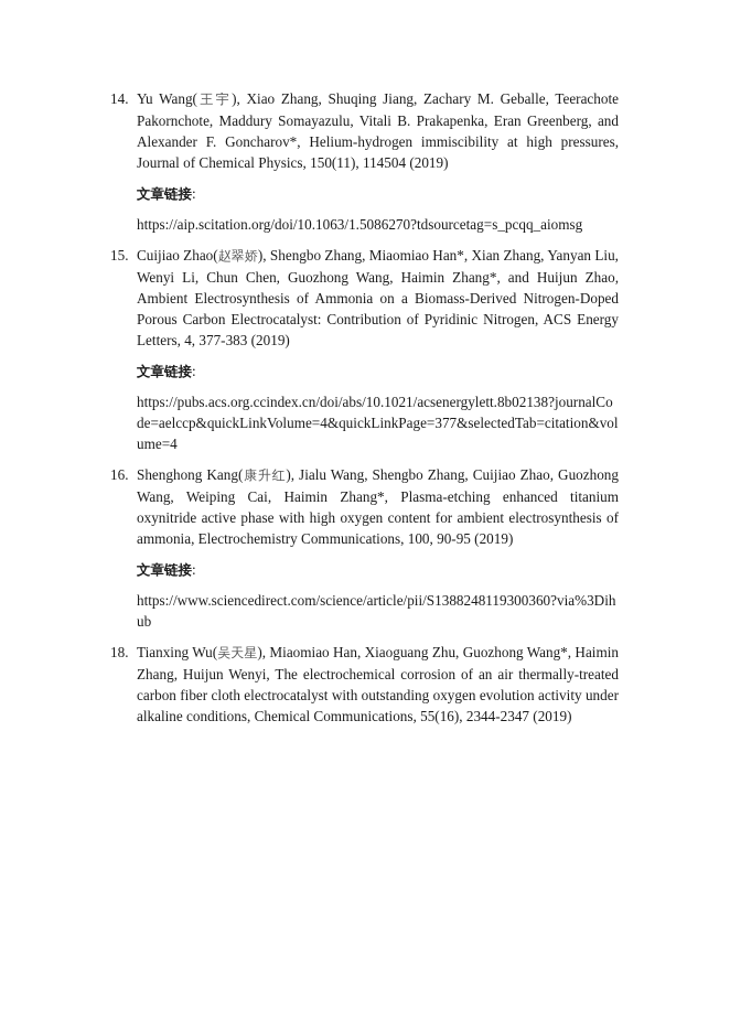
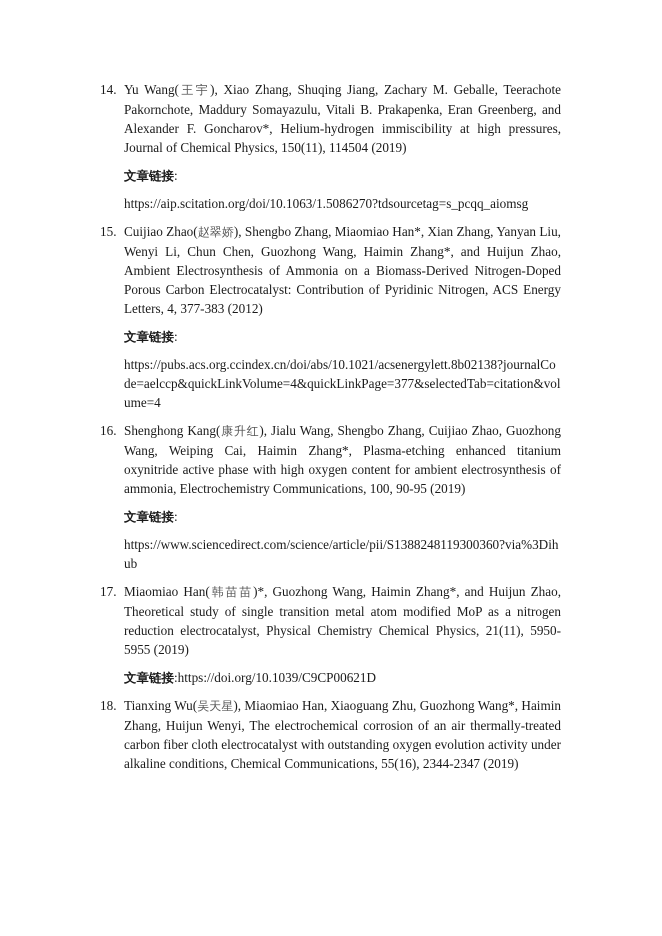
  14.
  Yu Wang(王宇), Xiao Zhang, Shuqing Jiang, Zachary M. Geballe, Teerachote Pakornchote, Maddury Somayazulu, Vitali B. Prakapenka, Eran Greenberg, and Alexander F. Goncharov*, Helium-hydrogen immiscibility at high pressures, Journal of Chemical Physics, 150(11), 114504 (2019)
  文章链接:
  https://aip.scitation.org/doi/10.1063/1.5086270?tdsourcetag=s_pcqq_aiomsg
  15.
- Cuijiao Zhao(赵翠娇), Shengbo Zhang, Miaomiao Han*, Xian Zhang, Yanyan Liu, Wenyi Li, Chun Chen, Guozhong Wang, Haimin Zhang*, and Huijun Zhao, Ambient Electrosynthesis of Ammonia on a Biomass-Derived Nitrogen-Doped Porous Carbon Electrocatalyst: Contribution of Pyridinic Nitrogen, ACS Energy Letters, 4, 377-383 (2019)
+ Cuijiao Zhao(赵翠娇), Shengbo Zhang, Miaomiao Han*, Xian Zhang, Yanyan Liu, Wenyi Li, Chun Chen, Guozhong Wang, Haimin Zhang*, and Huijun Zhao, Ambient Electrosynthesis of Ammonia on a Biomass-Derived Nitrogen-Doped Porous Carbon Electrocatalyst: Contribution of Pyridinic Nitrogen, ACS Energy Letters, 4, 377-383 (2012)
  文章链接:
  https://pubs.acs.org.ccindex.cn/doi/abs/10.1021/acsenergylett.8b02138?journalCode=aelccp&quickLinkVolume=4&quickLinkPage=377&selectedTab=citation&volume=4
  16.
  Shenghong Kang(康升红), Jialu Wang, Shengbo Zhang, Cuijiao Zhao, Guozhong Wang, Weiping Cai, Haimin Zhang*, Plasma-etching enhanced titanium oxynitride active phase with high oxygen content for ambient electrosynthesis of ammonia, Electrochemistry Communications, 100, 90-95 (2019)
  文章链接:
  https://www.sciencedirect.com/science/article/pii/S1388248119300360?via%3Dihub
+ 17.
+ Miaomiao Han(韩苗苗)*, Guozhong Wang, Haimin Zhang*, and Huijun Zhao, Theoretical study of single transition metal atom modified MoP as a nitrogen reduction electrocatalyst, Physical Chemistry Chemical Physics, 21(11), 5950-5955 (2019)
+ 文章链接:https://doi.org/10.1039/C9CP00621D
  18.
  Tianxing Wu(吴天星), Miaomiao Han, Xiaoguang Zhu, Guozhong Wang*, Haimin Zhang, Huijun Wenyi, The electrochemical corrosion of an air thermally-treated carbon fiber cloth electrocatalyst with outstanding oxygen evolution activity under alkaline conditions, Chemical Communications, 55(16), 2344-2347 (2019)
